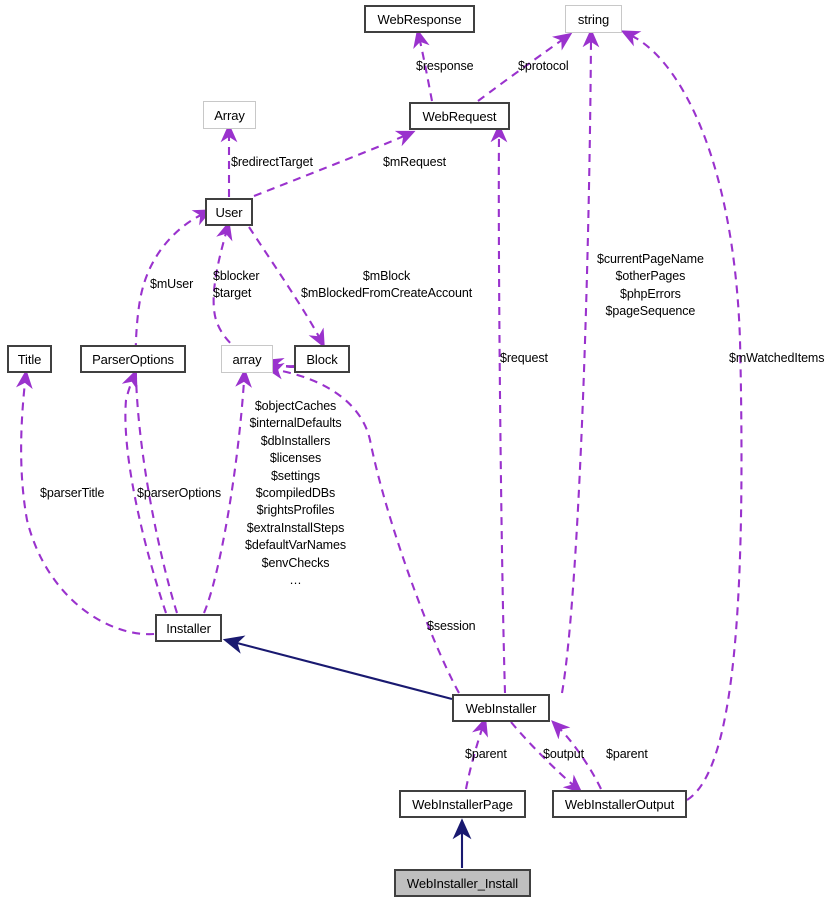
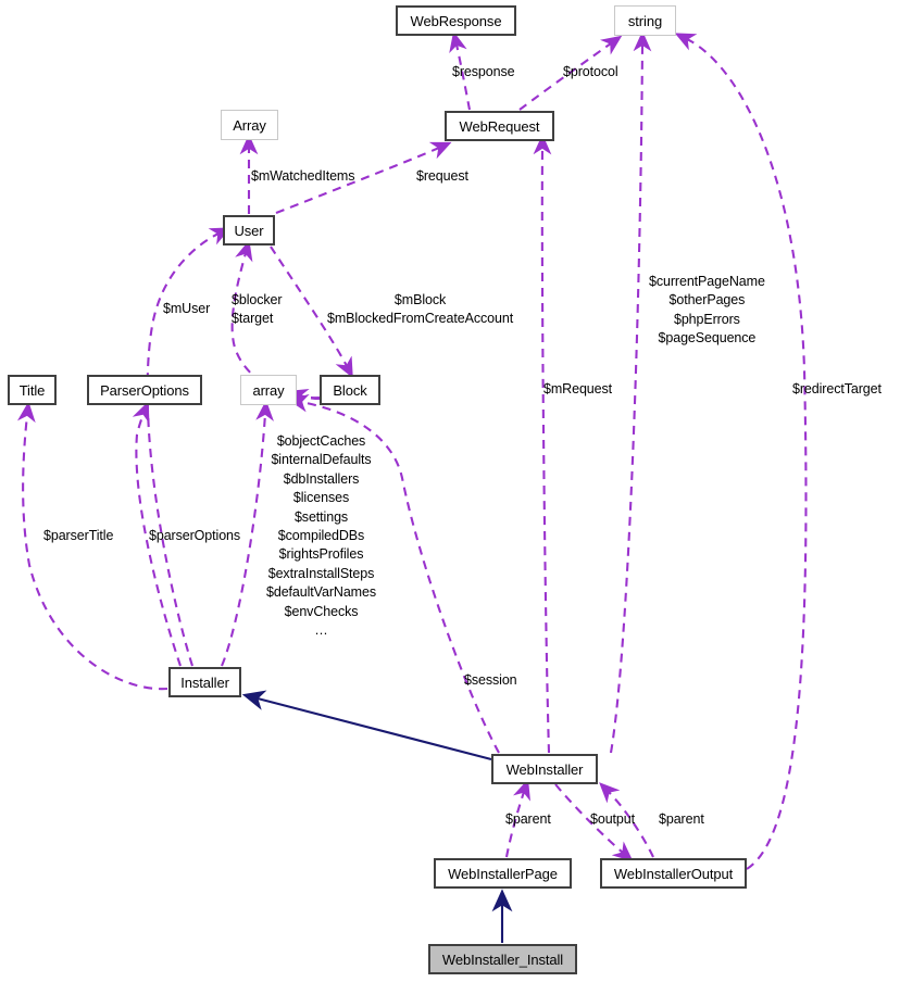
  WebResponse
  string
  Array
  WebRequest
  User
  Title
  ParserOptions
  array
  Block
  Installer
  WebInstaller
  WebInstallerPage
  WebInstallerOutput
  WebInstaller_Install
- $redirectTarget
+ $mWatchedItems
  $response
  $protocol
- $mRequest
+ $request
  $mUser
  $blocker
  $target
  $mBlock
  $mBlockedFromCreateAccount
  $currentPageName
  $otherPages
  $phpErrors
  $pageSequence
- $mWatchedItems
+ $redirectTarget
- $request
+ $mRequest
  $objectCaches
  $internalDefaults
  $dbInstallers
  $licenses
  $settings
  $compiledDBs
  $rightsProfiles
  $extraInstallSteps
  $defaultVarNames
  $envChecks
  …
  $parserTitle
  $parserOptions
  $session
  $parent
  $output
  $parent
